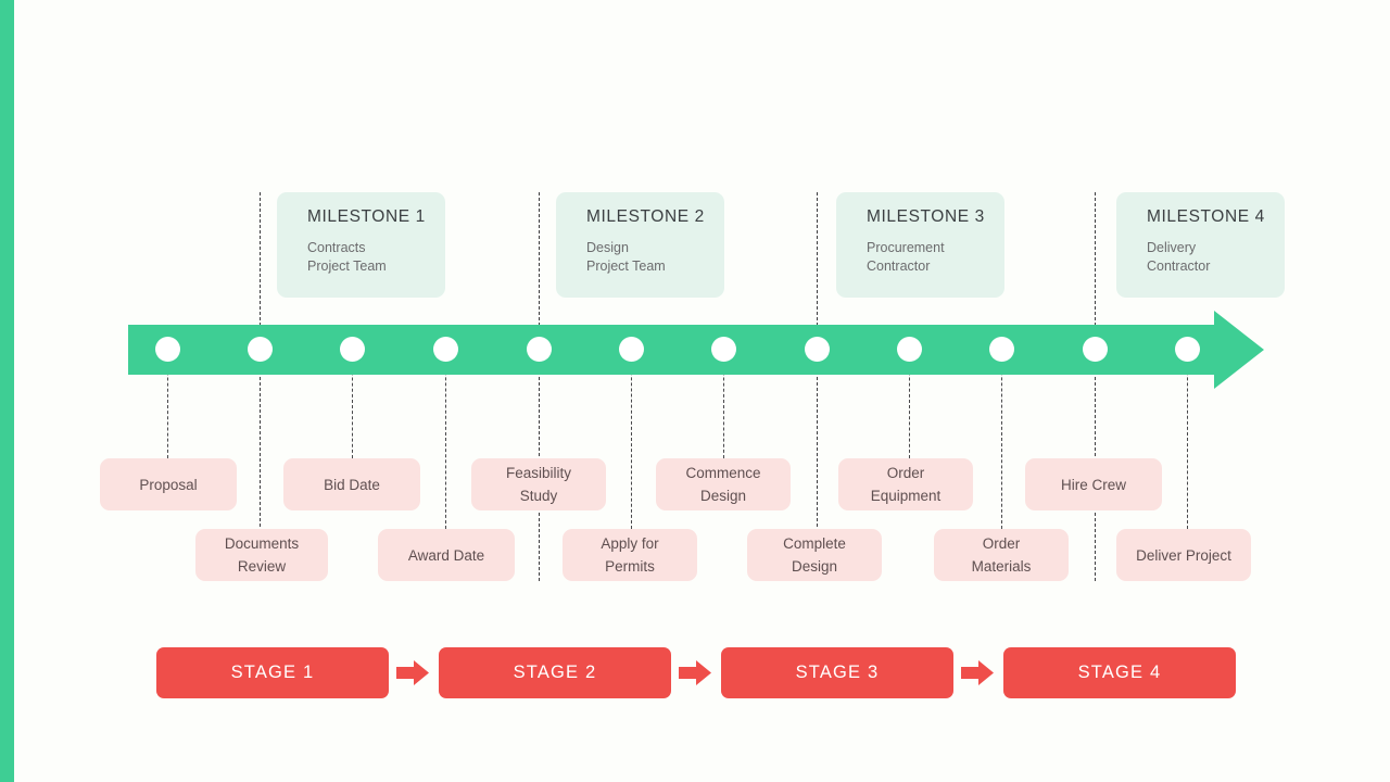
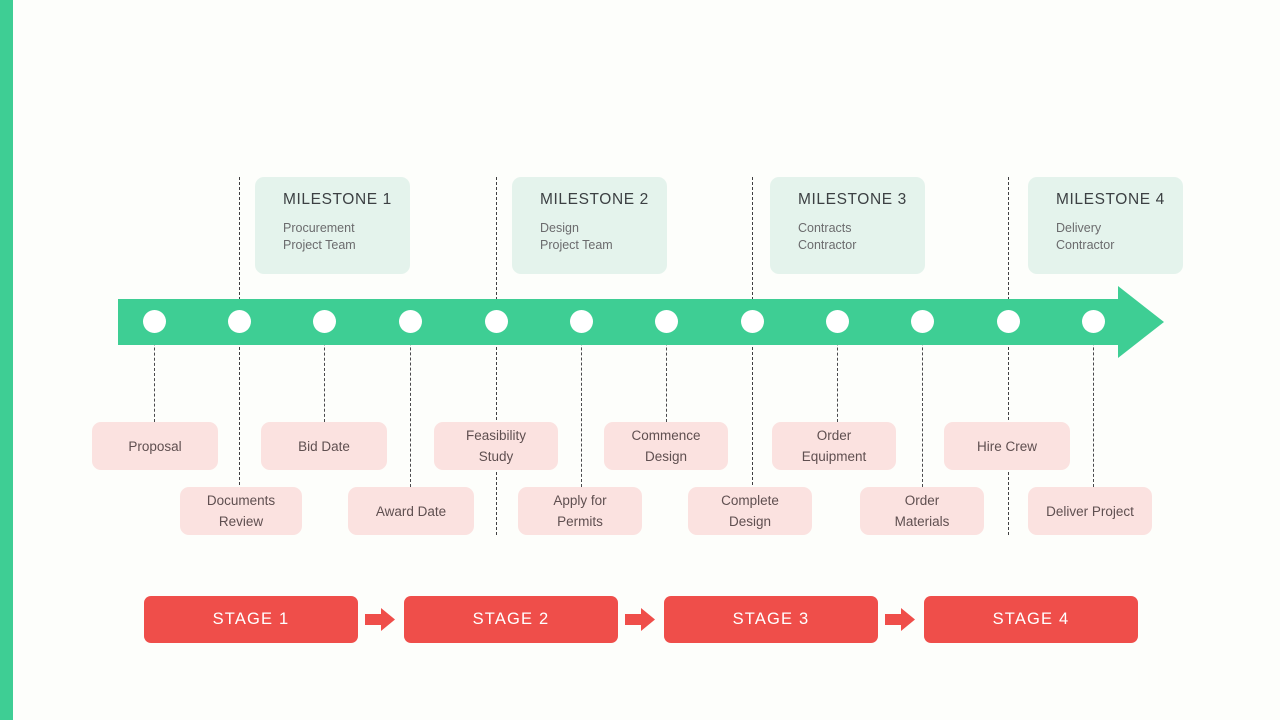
  MILESTONE 1
- Contracts
+ Procurement
  Project Team
  MILESTONE 2
  Design
  Project Team
  MILESTONE 3
- Procurement
+ Contracts
  Contractor
  MILESTONE 4
  Delivery
  Contractor
  Proposal
  Bid Date
  Feasibility
  Study
  Commence
  Design
  Order
  Equipment
  Hire Crew
  Documents
  Review
  Award Date
  Apply for
  Permits
  Complete
  Design
  Order
  Materials
  Deliver Project
  STAGE 1
  STAGE 2
  STAGE 3
  STAGE 4
